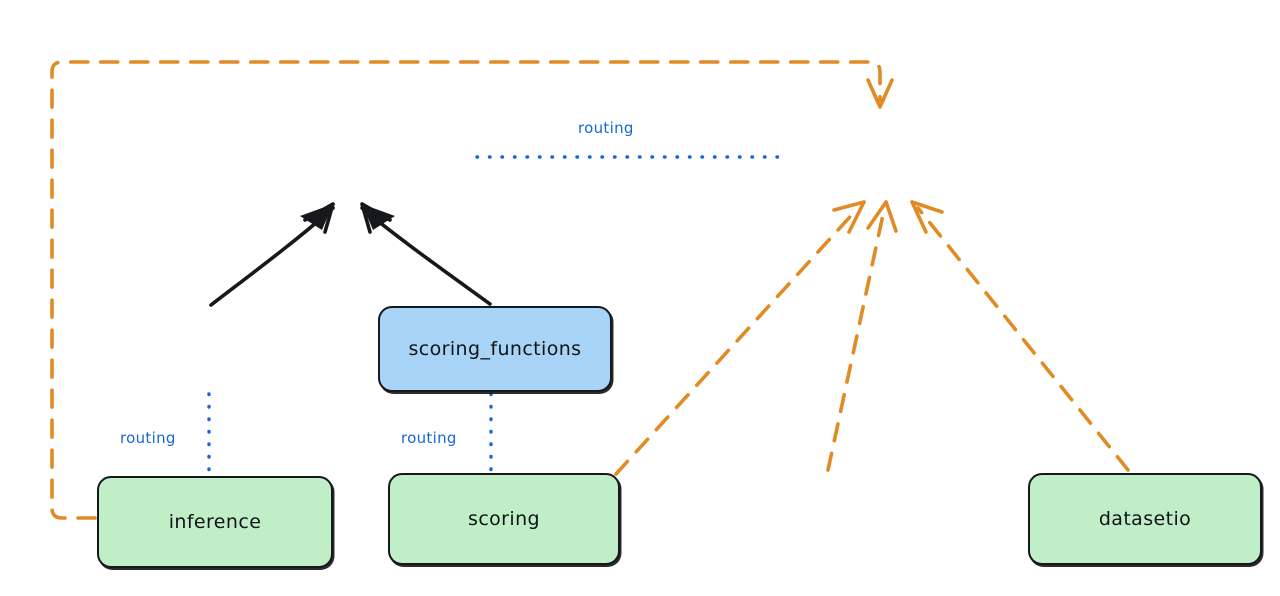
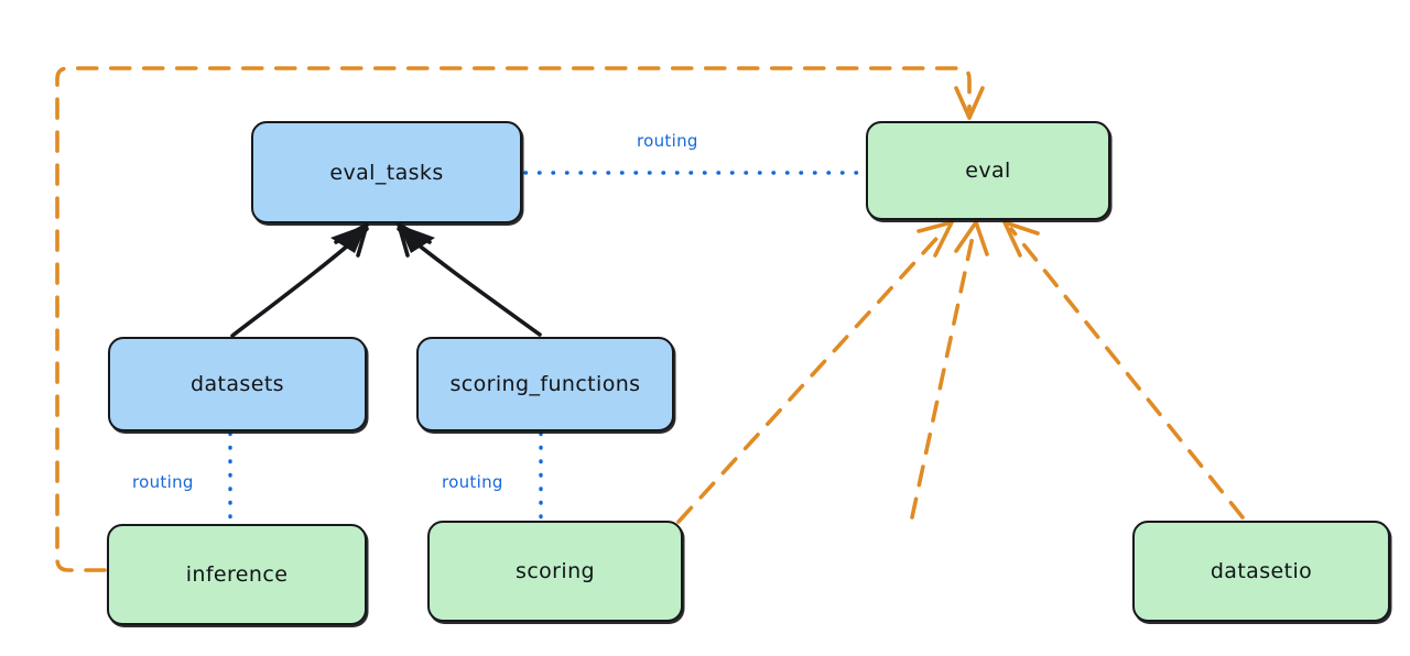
+ eval_tasks
+ eval
+ datasets
  scoring_functions
  inference
  scoring
  datasetio
  routing
  routing
  routing
